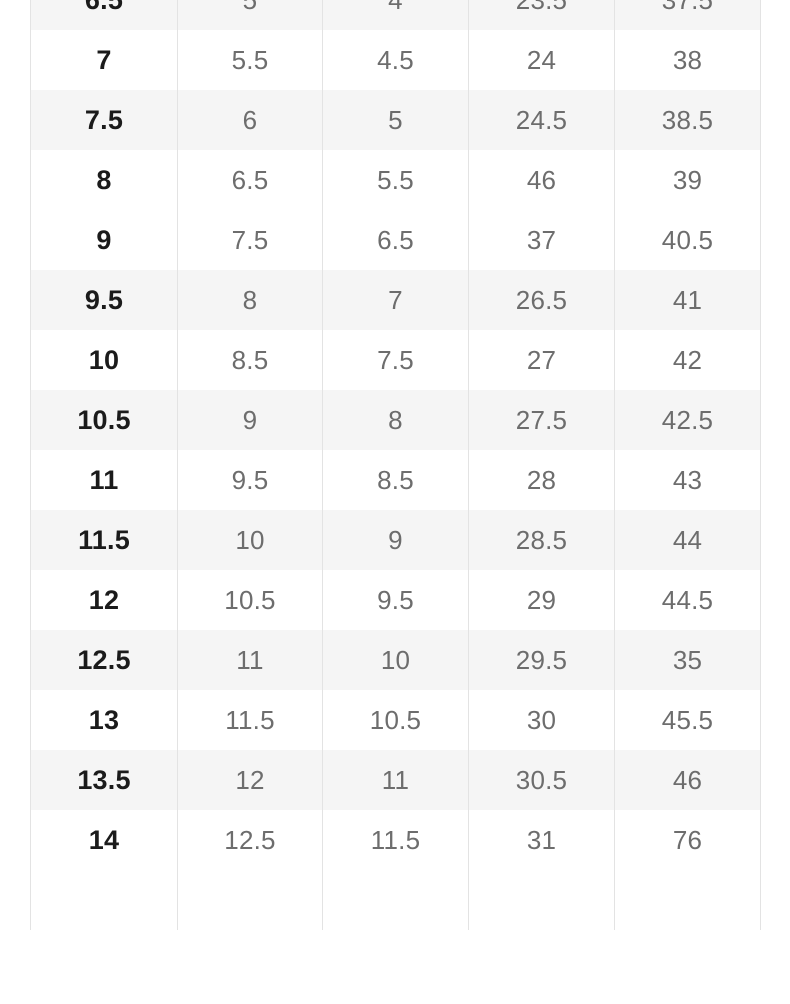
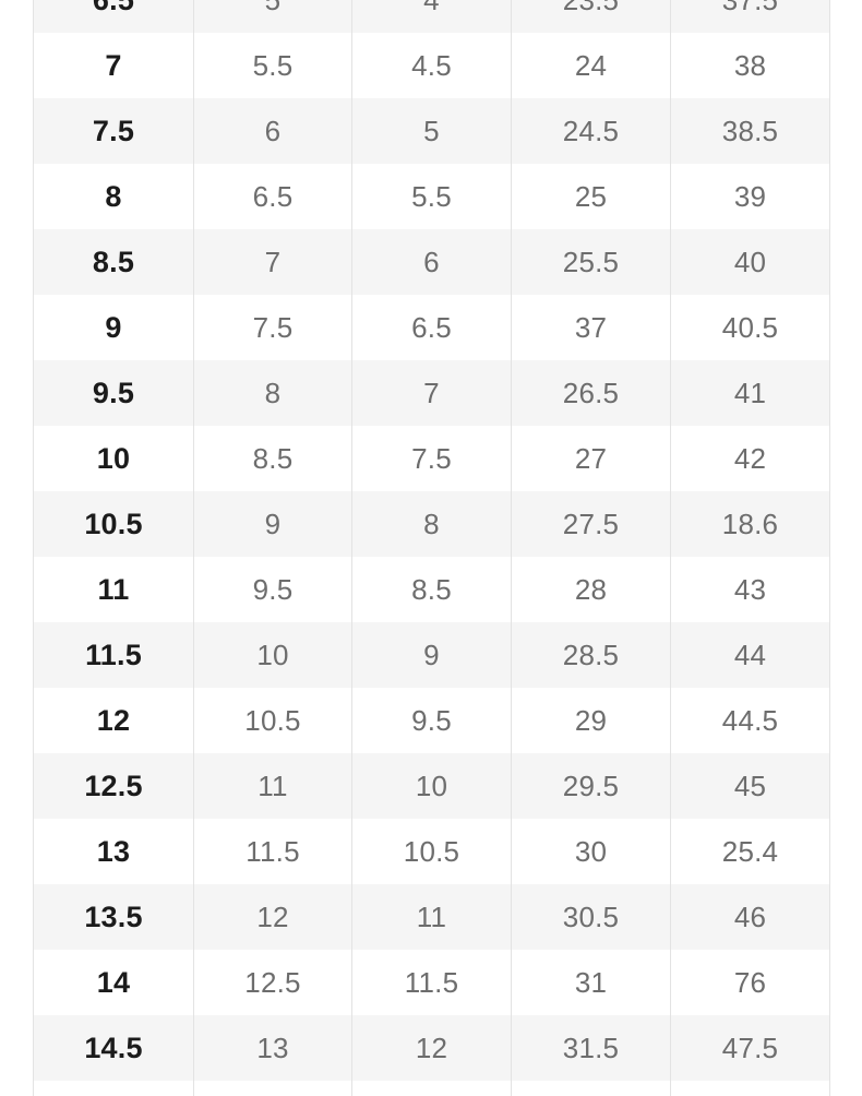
  6.5	5	4	23.5	37.5
  7	5.5	4.5	24	38
  7.5	6	5	24.5	38.5
- 8	6.5	5.5	46	39
+ 8	6.5	5.5	25	39
+ 8.5	7	6	25.5	40
  9	7.5	6.5	37	40.5
  9.5	8	7	26.5	41
  10	8.5	7.5	27	42
- 10.5	9	8	27.5	42.5
+ 10.5	9	8	27.5	18.6
  11	9.5	8.5	28	43
  11.5	10	9	28.5	44
  12	10.5	9.5	29	44.5
- 12.5	11	10	29.5	35
+ 12.5	11	10	29.5	45
- 13	11.5	10.5	30	45.5
+ 13	11.5	10.5	30	25.4
  13.5	12	11	30.5	46
  14	12.5	11.5	31	76
+ 14.5	13	12	31.5	47.5
